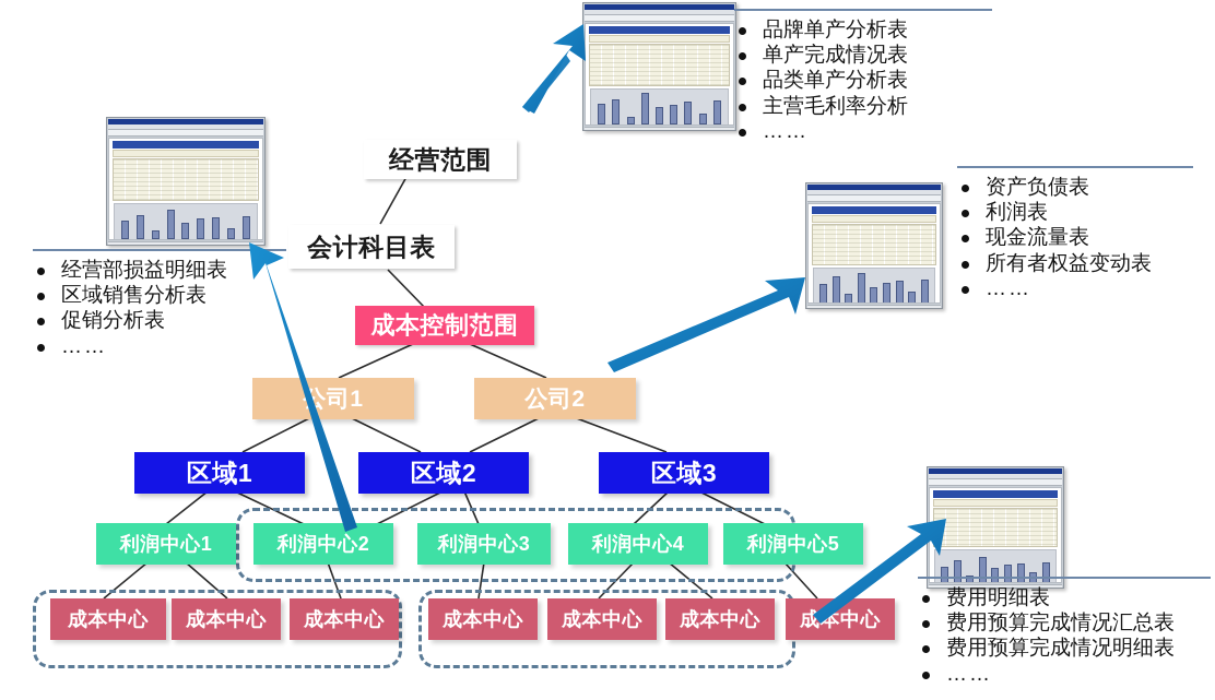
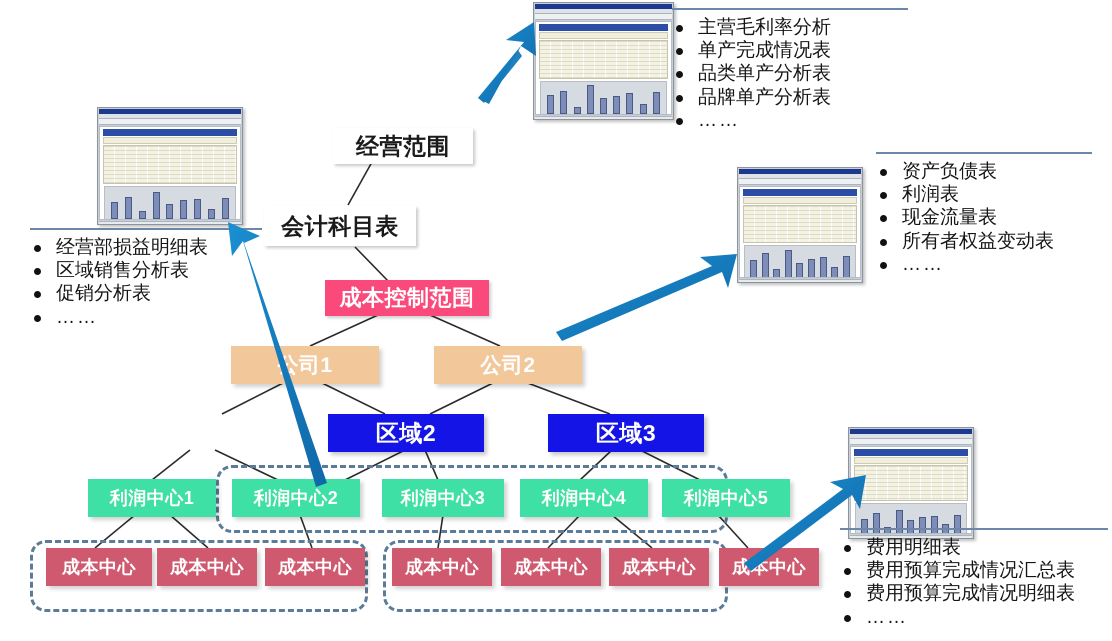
  经营部损益明细表
  区域销售分析表
  促销分析表
  ……
- 品牌单产分析表
+ 主营毛利率分析
  单产完成情况表
  品类单产分析表
- 主营毛利率分析
+ 品牌单产分析表
  ……
  资产负债表
  利润表
  现金流量表
  所有者权益变动表
  ……
  费用明细表
  费用预算完成情况汇总表
  费用预算完成情况明细表
  ……
  经营范围
  会计科目表
  成本控制范围
  公司1
  公司2
- 区域1
  区域2
  区域3
  利润中心1
  利润中心2
  利润中心3
  利润中心4
  利润中心5
  成本中心
  成本中心
  成本中心
  成本中心
  成本中心
  成本中心
  成本中心
